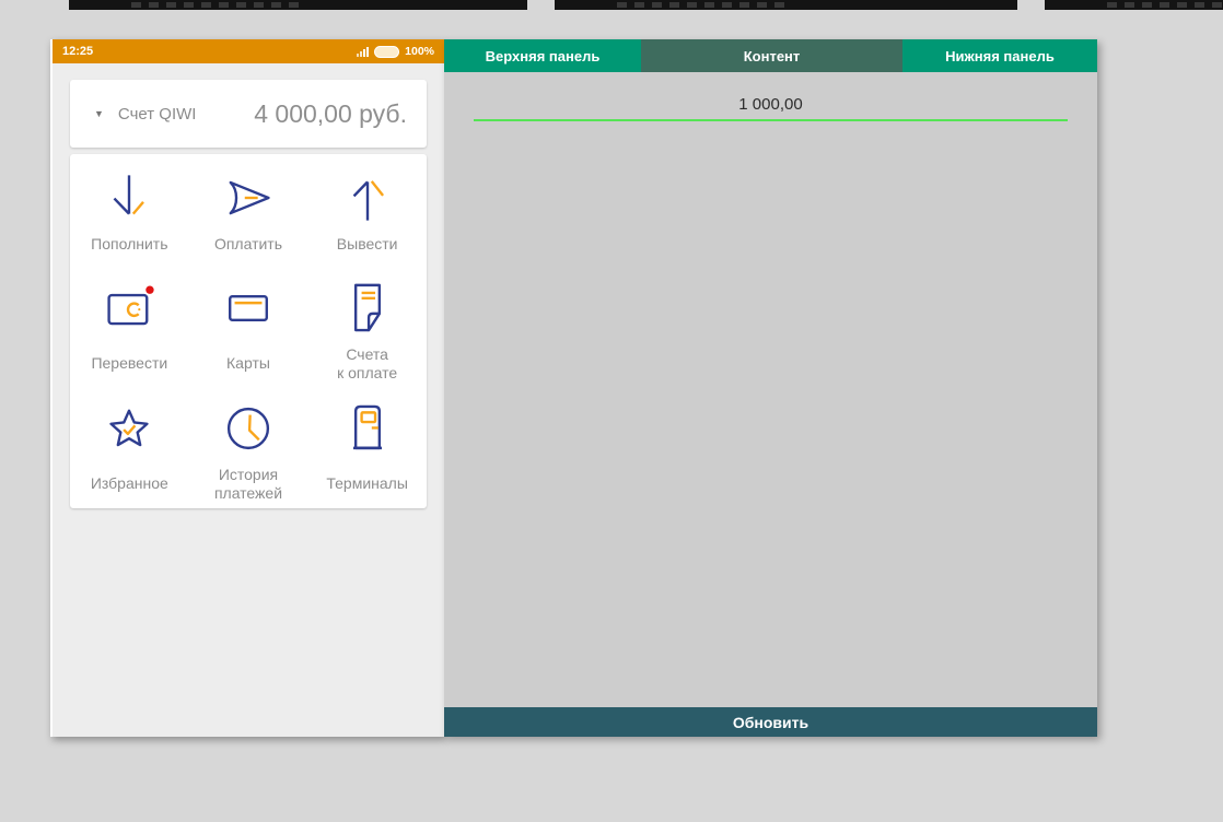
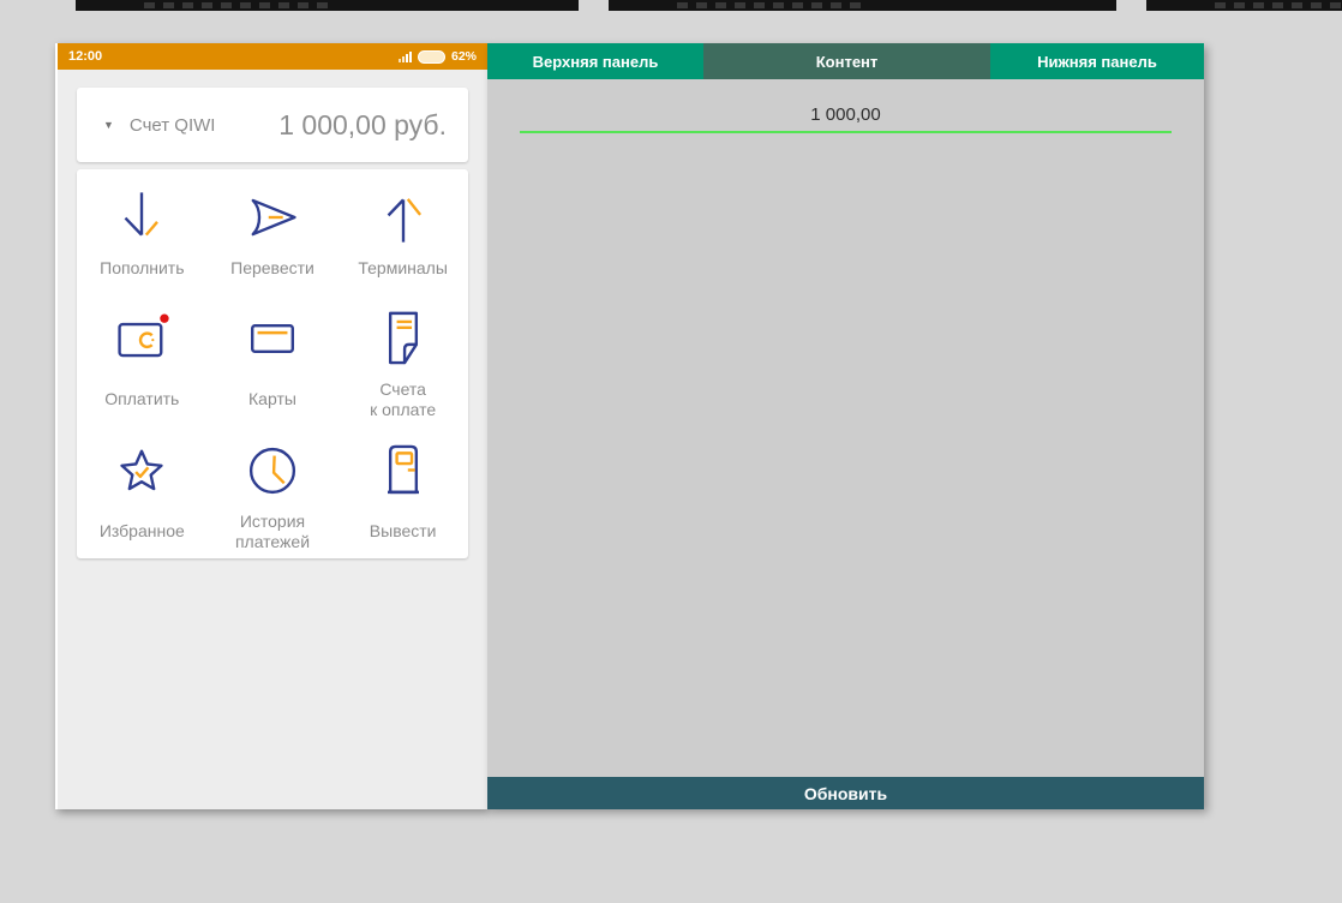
- 12:25
+ 12:00
- 100%
+ 62%
  ▼
  Счет QIWI
- 4 000,00 руб.
+ 1 000,00 руб.
  Пополнить
- Оплатить
+ Перевести
- Вывести
+ Терминалы
- Перевести
+ Оплатить
  Карты
  Счета
  к оплате
  Избранное
  История
  платежей
- Терминалы
+ Вывести
  Верхняя панель
  Контент
  Нижняя панель
  1 000,00
  Обновить
